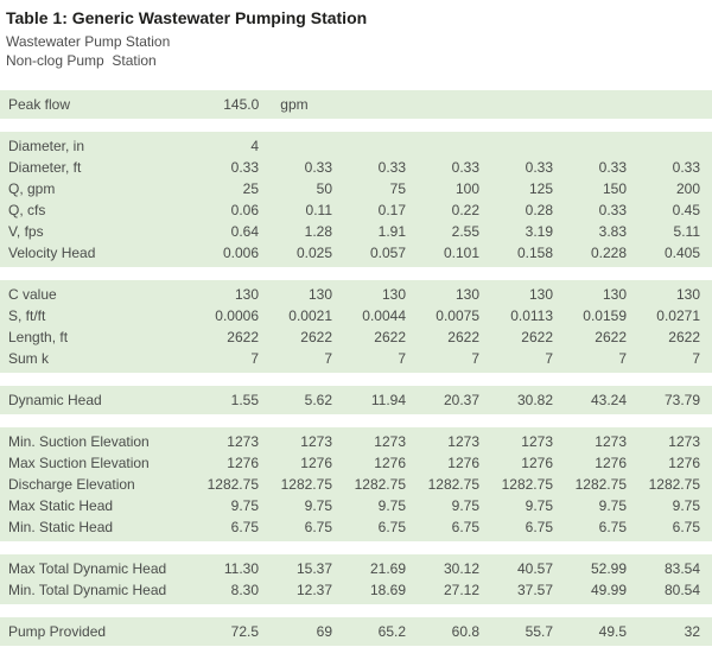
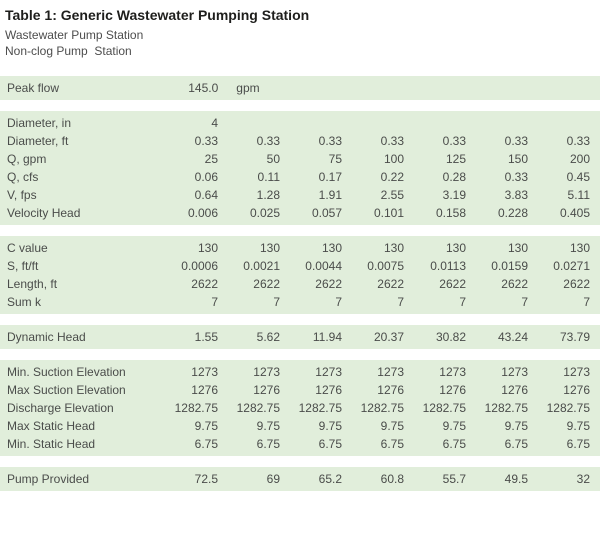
  Table 1: Generic Wastewater Pumping Station
  Wastewater Pump Station
  Non-clog Pump Station
  Peak flow
  145.0
  gpm
  Diameter, in
  4
  Diameter, ft
  0.33
  0.33
  0.33
  0.33
  0.33
  0.33
  0.33
  Q, gpm
  25
  50
  75
  100
  125
  150
  200
  Q, cfs
  0.06
  0.11
  0.17
  0.22
  0.28
  0.33
  0.45
  V, fps
  0.64
  1.28
  1.91
  2.55
  3.19
  3.83
  5.11
  Velocity Head
  0.006
  0.025
  0.057
  0.101
  0.158
  0.228
  0.405
  C value
  130
  130
  130
  130
  130
  130
  130
  S, ft/ft
  0.0006
  0.0021
  0.0044
  0.0075
  0.0113
  0.0159
  0.0271
  Length, ft
  2622
  2622
  2622
  2622
  2622
  2622
  2622
  Sum k
  7
  7
  7
  7
  7
  7
  7
  Dynamic Head
  1.55
  5.62
  11.94
  20.37
  30.82
  43.24
  73.79
  Min. Suction Elevation
  1273
  1273
  1273
  1273
  1273
  1273
  1273
  Max Suction Elevation
  1276
  1276
  1276
  1276
  1276
  1276
  1276
  Discharge Elevation
  1282.75
  1282.75
  1282.75
  1282.75
  1282.75
  1282.75
  1282.75
  Max Static Head
  9.75
  9.75
  9.75
  9.75
  9.75
  9.75
  9.75
  Min. Static Head
  6.75
  6.75
  6.75
  6.75
  6.75
  6.75
  6.75
- Max Total Dynamic Head
- 11.30
- 15.37
- 21.69
- 30.12
- 40.57
- 52.99
- 83.54
- Min. Total Dynamic Head
- 8.30
- 12.37
- 18.69
- 27.12
- 37.57
- 49.99
- 80.54
  Pump Provided
  72.5
  69
  65.2
  60.8
  55.7
  49.5
  32
